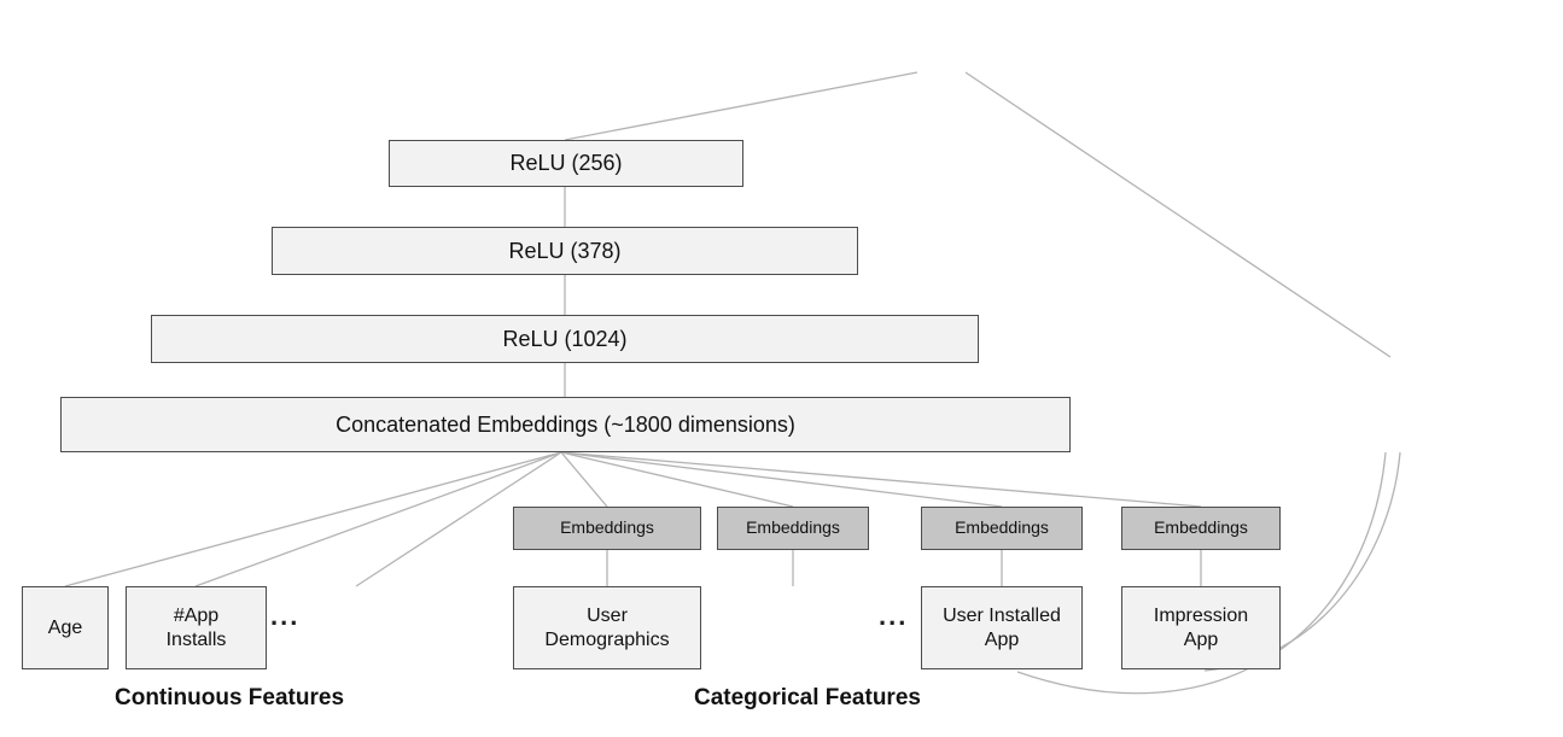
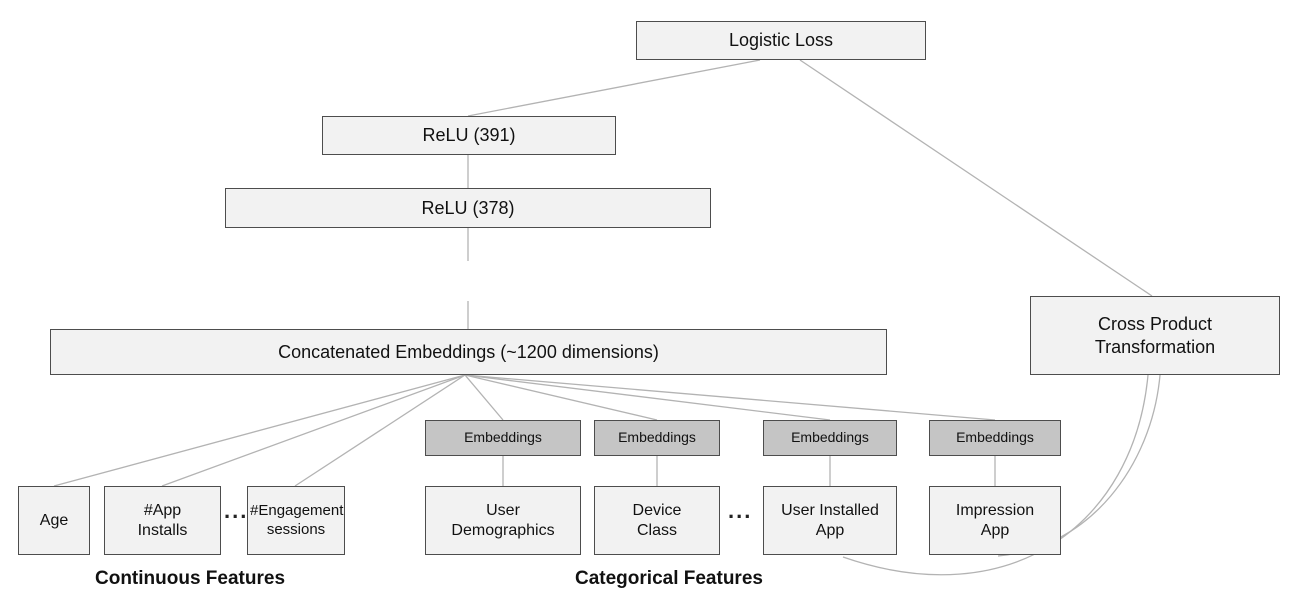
+ Logistic Loss
- ReLU (256)
+ ReLU (391)
  ReLU (378)
- ReLU (1024)
- Concatenated Embeddings (~1800 dimensions)
+ Concatenated Embeddings (~1200 dimensions)
+ Cross Product Transformation
  Embeddings
  Embeddings
  Embeddings
  Embeddings
  Age
  #App Installs
  ...
+ #Engagement sessions
  User Demographics
+ Device Class
  ...
  User Installed App
  Impression App
  Continuous Features
  Categorical Features
